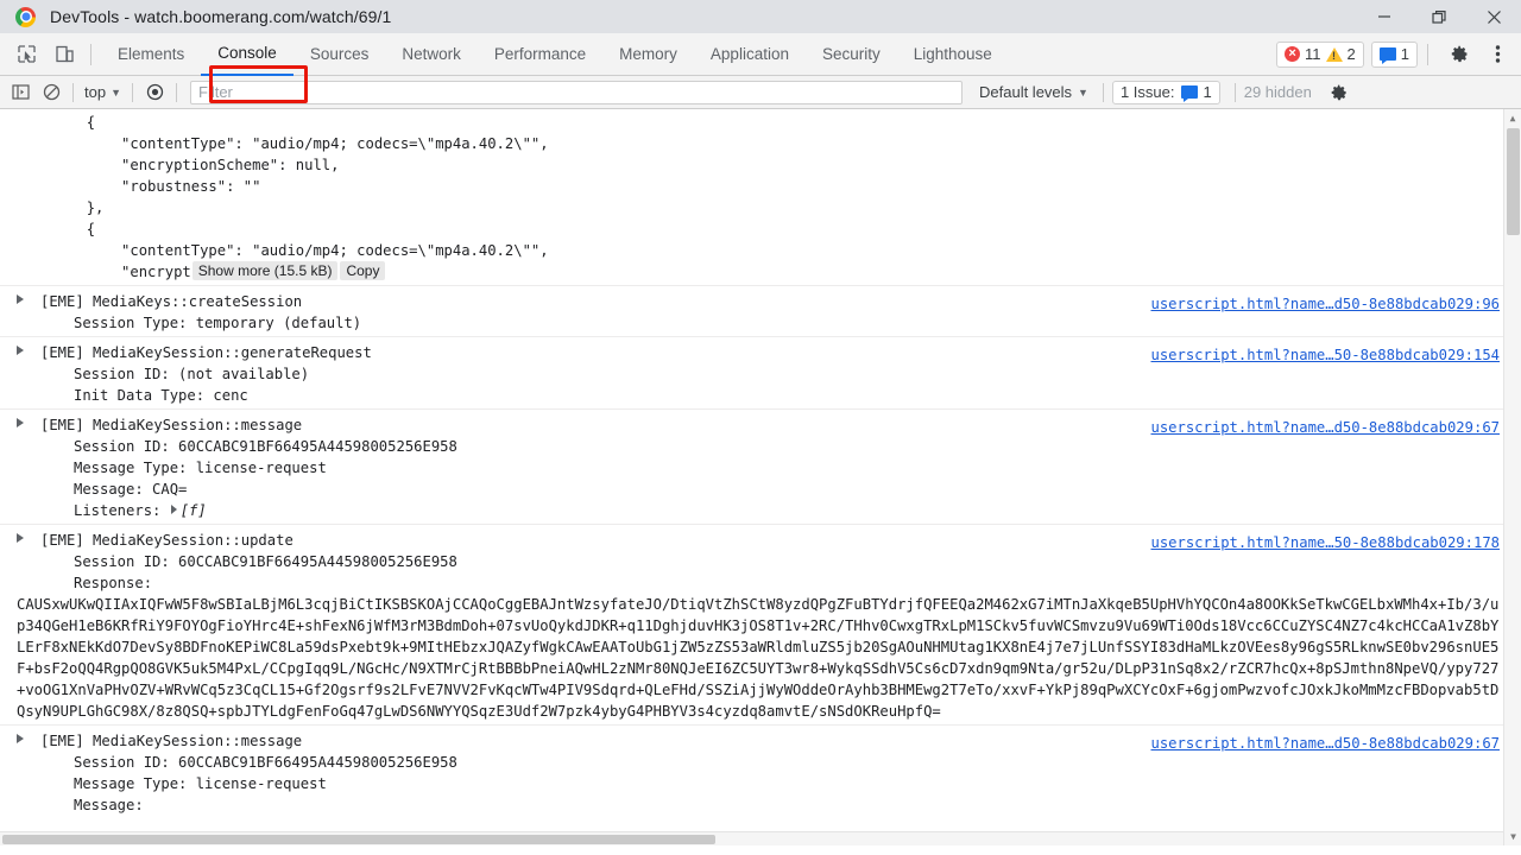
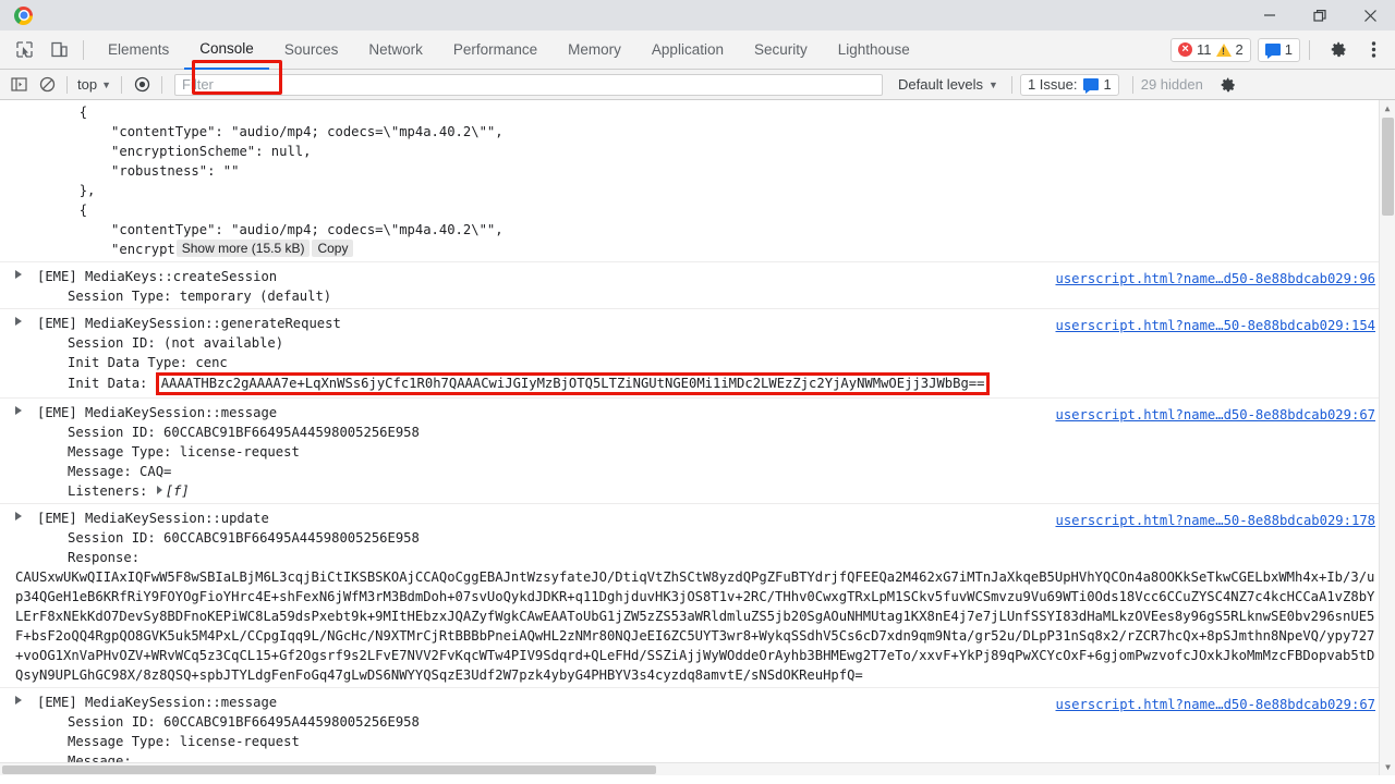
- DevTools - watch.boomerang.com/watch/69/1
  Elements
  Console
  Sources
  Network
  Performance
  Memory
  Application
  Security
  Lighthouse
  ×
  11
  2
  1
  top
  ▼
  Filter
  Default levels
  ▼
  1 Issue:
  1
  29 hidden
  {
  "contentType": "audio/mp4; codecs=\"mp4a.40.2\"",
  "encryptionScheme": null,
  "robustness": ""
  },
  {
  "contentType": "audio/mp4; codecs=\"mp4a.40.2\"",
  "encrypt Show more (15.5 kB) Copy
  [EME] MediaKeys::createSession
  Session Type: temporary (default)
  userscript.html?name…d50-8e88bdcab029:96
  [EME] MediaKeySession::generateRequest
  Session ID: (not available)
  Init Data Type: cenc
+ Init Data: AAAATHBzc2gAAAA7e+LqXnWSs6jyCfc1R0h7QAAACwiJGIyMzBjOTQ5LTZiNGUtNGE0Mi1iMDc2LWEzZjc2YjAyNWMwOEjj3JWbBg==
  userscript.html?name…50-8e88bdcab029:154
  [EME] MediaKeySession::message
  Session ID: 60CCABC91BF66495A44598005256E958
  Message Type: license-request
  Message: CAQ=
  Listeners: [f]
  userscript.html?name…d50-8e88bdcab029:67
  [EME] MediaKeySession::update
  Session ID: 60CCABC91BF66495A44598005256E958
  Response:
  CAUSxwUKwQIIAxIQFwW5F8wSBIaLBjM6L3cqjBiCtIKSBSKOAjCCAQoCggEBAJntWzsyfateJO/DtiqVtZhSCtW8yzdQPgZFuBTYdrjfQFEEQa2M462xG7iMTnJaXkqeB5UpHVhYQCOn4a8OOKkSeTkwCGELbxWMh4x+Ib/3/up34QGeH1eB6KRfRiY9FOYOgFioYHrc4E+shFexN6jWfM3rM3BdmDoh+07svUoQykdJDKR+q11DghjduvHK3jOS8T1v+2RC/THhv0CwxgTRxLpM1SCkv5fuvWCSmvzu9Vu69WTi0Ods18Vcc6CCuZYSC4NZ7c4kcHCCaA1vZ8bYLErF8xNEkKdO7DevSy8BDFnoKEPiWC8La59dsPxebt9k+9MItHEbzxJQAZyfWgkCAwEAAToUbG1jZW5zZS53aWRldmluZS5jb20SgAOuNHMUtag1KX8nE4j7e7jLUnfSSYI83dHaMLkzOVEes8y96gS5RLknwSE0bv296snUE5F+bsF2oQQ4RgpQO8GVK5uk5M4PxL/CCpgIqq9L/NGcHc/N9XTMrCjRtBBBbPneiAQwHL2zNMr80NQJeEI6ZC5UYT3wr8+WykqSSdhV5Cs6cD7xdn9qm9Nta/gr52u/DLpP31nSq8x2/rZCR7hcQx+8pSJmthn8NpeVQ/ypy727+voOG1XnVaPHvOZV+WRvWCq5z3CqCL15+Gf2Ogsrf9s2LFvE7NVV2FvKqcWTw4PIV9Sdqrd+QLeFHd/SSZiAjjWyWOddeOrAyhb3BHMEwg2T7eTo/xxvF+YkPj89qPwXCYcOxF+6gjomPwzvofcJOxkJkoMmMzcFBDopvab5tDQsyN9UPLGhGC98X/8z8QSQ+spbJTYLdgFenFoGq47gLwDS6NWYYQSqzE3Udf2W7pzk4ybyG4PHBYV3s4cyzdq8amvtE/sNSdOKReuHpfQ=
  userscript.html?name…50-8e88bdcab029:178
  [EME] MediaKeySession::message
  Session ID: 60CCABC91BF66495A44598005256E958
  Message Type: license-request
  Message:
  userscript.html?name…d50-8e88bdcab029:67
  ▲
  ▼
